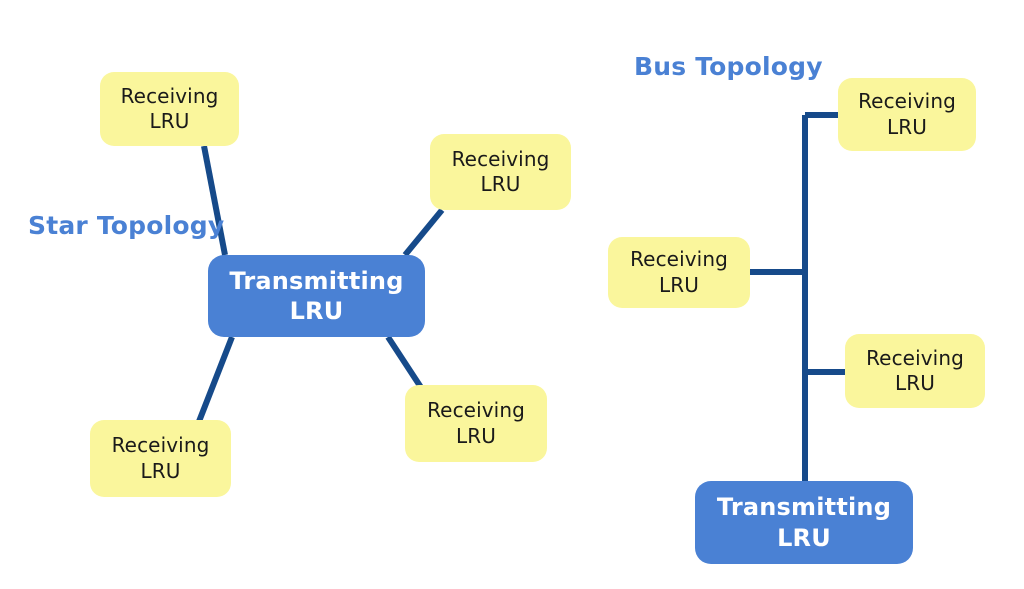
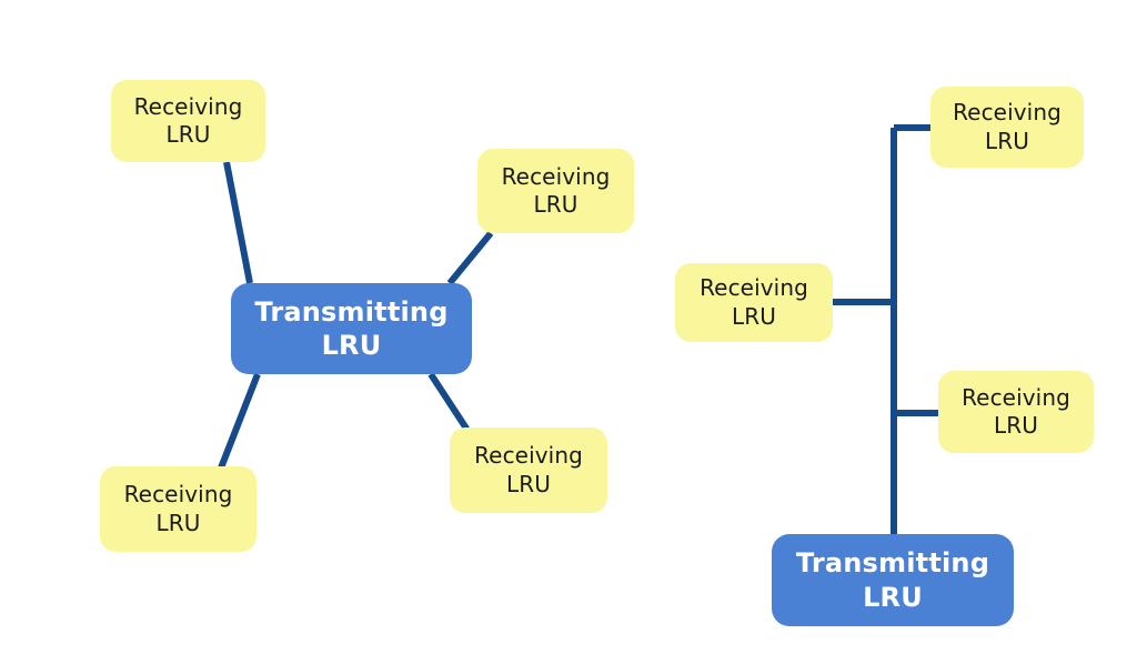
- Star Topology
- Bus Topology
  Transmitting
  LRU
  Receiving
  LRU
  Receiving
  LRU
  Receiving
  LRU
  Receiving
  LRU
  Transmitting
  LRU
  Receiving
  LRU
  Receiving
  LRU
  Receiving
  LRU
